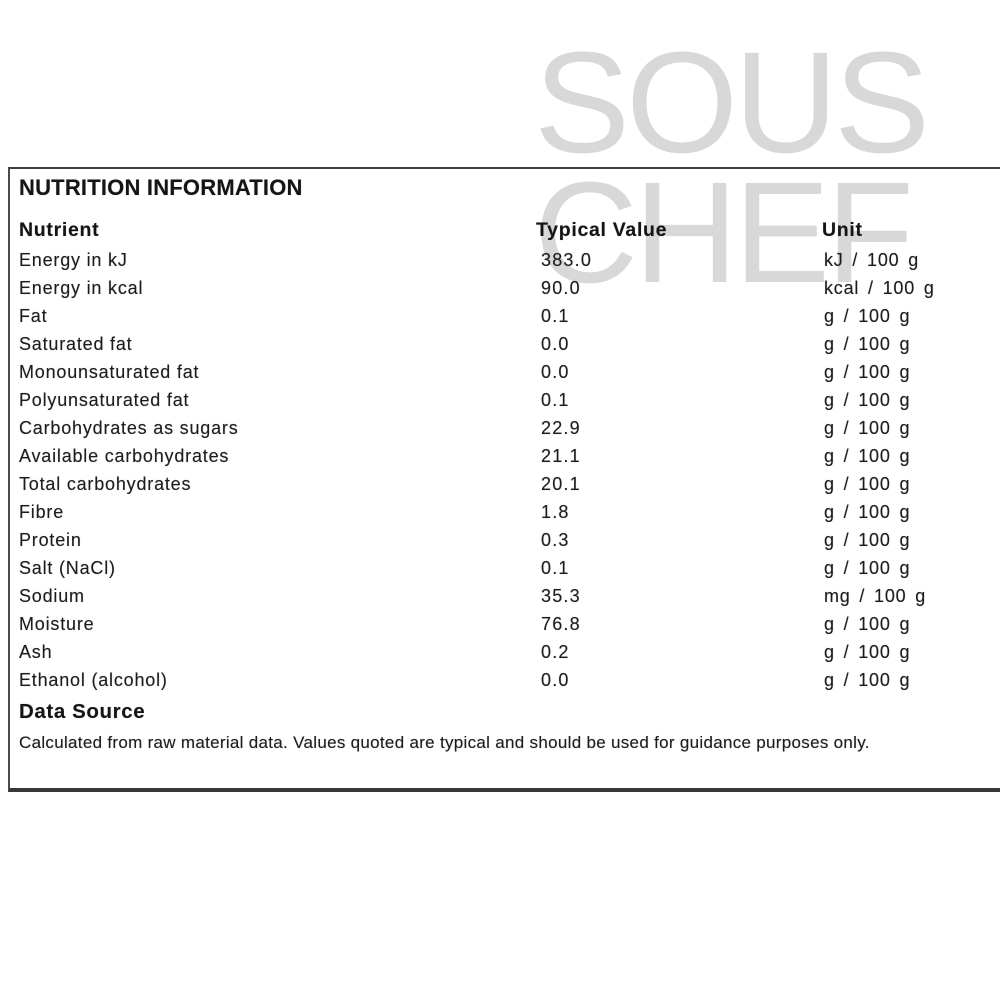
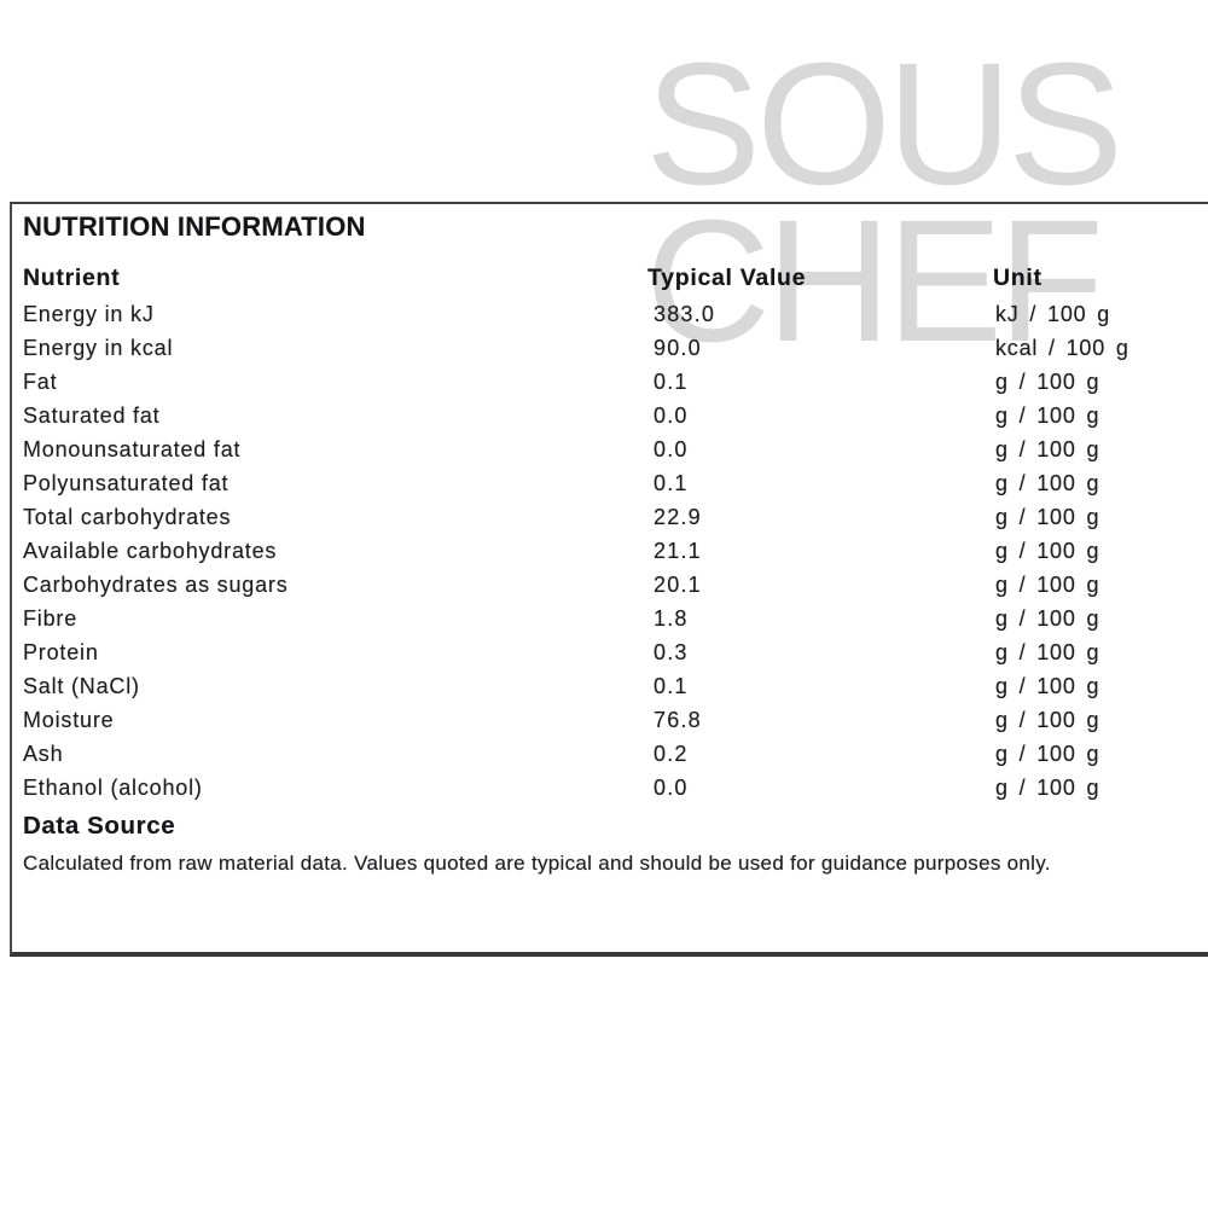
  SOUS
  CHEF
  NUTRITION INFORMATION
  Nutrient	Typical Value	Unit
  Energy in kJ	383.0	kJ / 100 g
  Energy in kcal	90.0	kcal / 100 g
  Fat	0.1	g / 100 g
  Saturated fat	0.0	g / 100 g
  Monounsaturated fat	0.0	g / 100 g
  Polyunsaturated fat	0.1	g / 100 g
- Carbohydrates as sugars	22.9	g / 100 g
+ Total carbohydrates	22.9	g / 100 g
  Available carbohydrates	21.1	g / 100 g
- Total carbohydrates	20.1	g / 100 g
+ Carbohydrates as sugars	20.1	g / 100 g
  Fibre	1.8	g / 100 g
  Protein	0.3	g / 100 g
  Salt (NaCl)	0.1	g / 100 g
- Sodium	35.3	mg / 100 g
  Moisture	76.8	g / 100 g
  Ash	0.2	g / 100 g
  Ethanol (alcohol)	0.0	g / 100 g
  Data Source
  Calculated from raw material data. Values quoted are typical and should be used for guidance purposes only.
